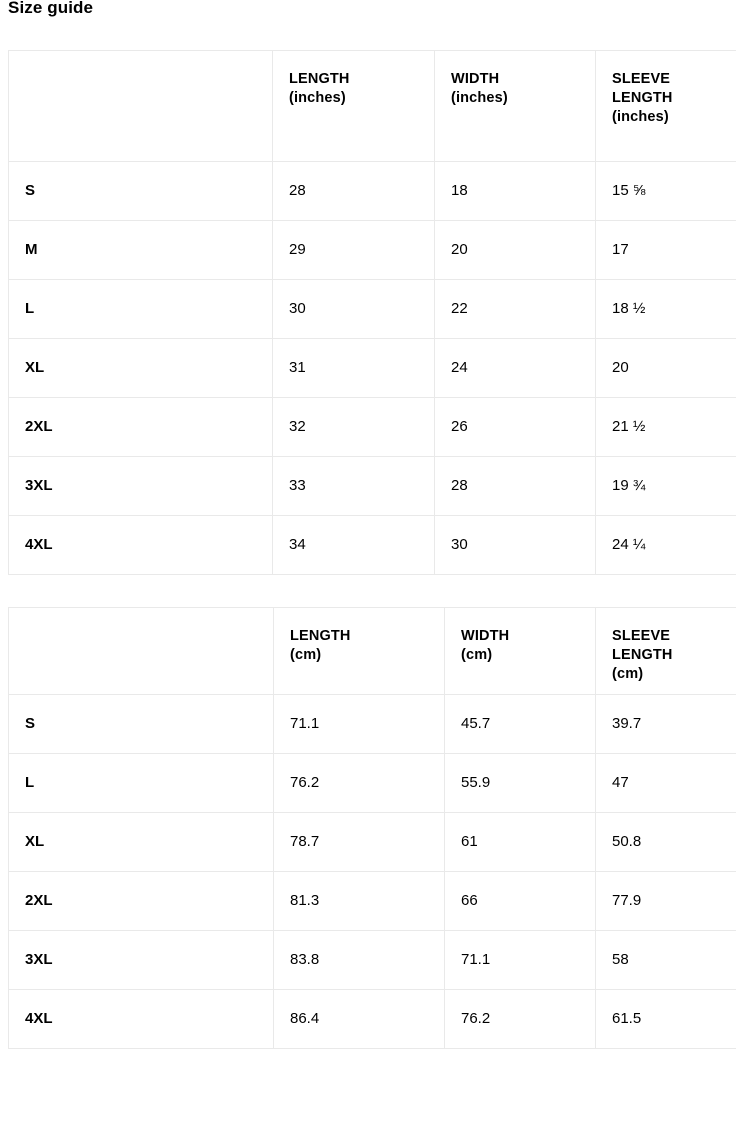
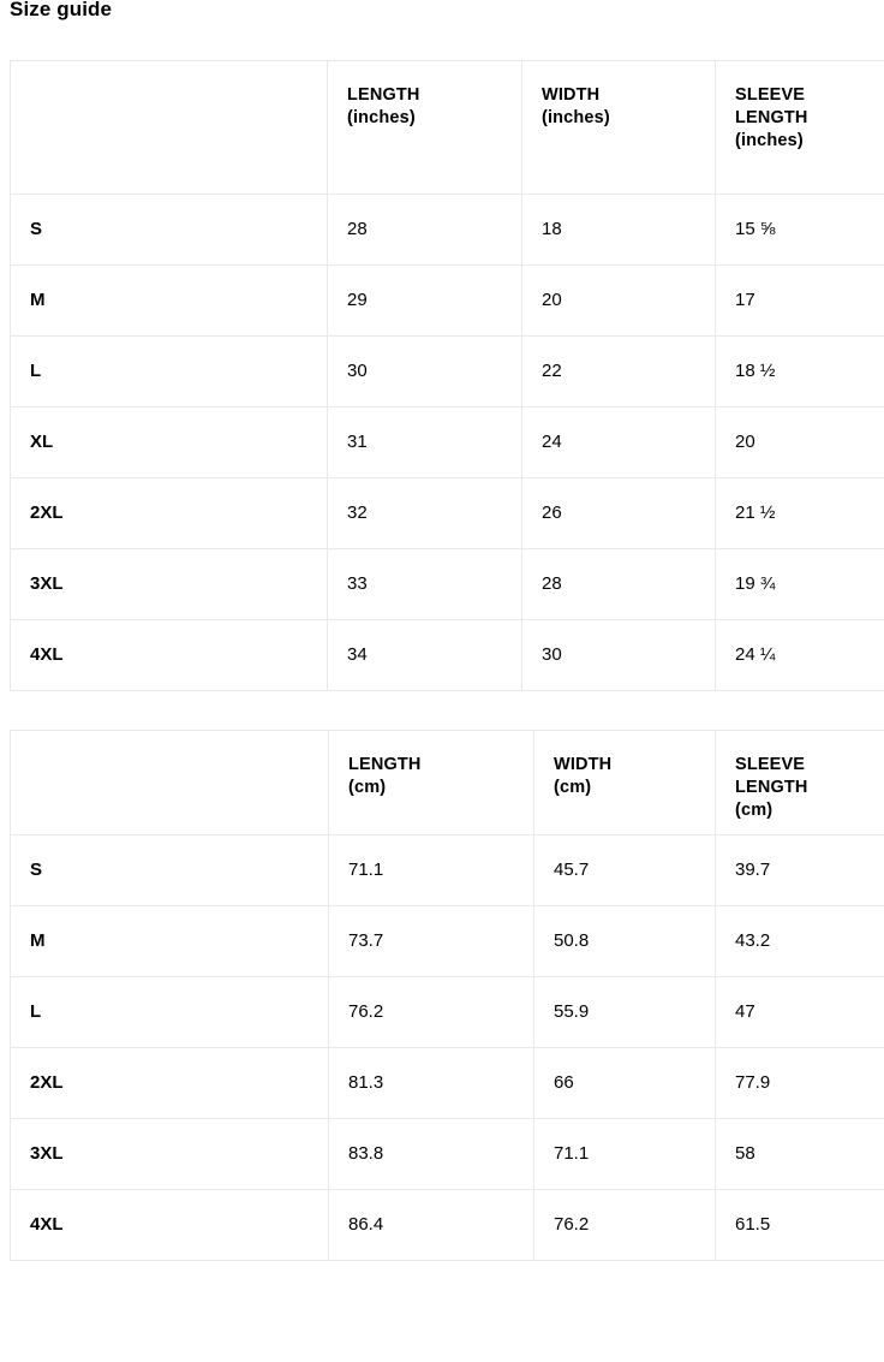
  Size guide
  	LENGTH (inches)	WIDTH (inches)	SLEEVE LENGTH (inches)
  S	28	18	15 ⅝
  M	29	20	17
  L	30	22	18 ½
  XL	31	24	20
  2XL	32	26	21 ½
  3XL	33	28	19 ¾
  4XL	34	30	24 ¼
  	LENGTH (cm)	WIDTH (cm)	SLEEVE LENGTH (cm)
  S	71.1	45.7	39.7
+ M	73.7	50.8	43.2
  L	76.2	55.9	47
- XL	78.7	61	50.8
  2XL	81.3	66	77.9
  3XL	83.8	71.1	58
  4XL	86.4	76.2	61.5
